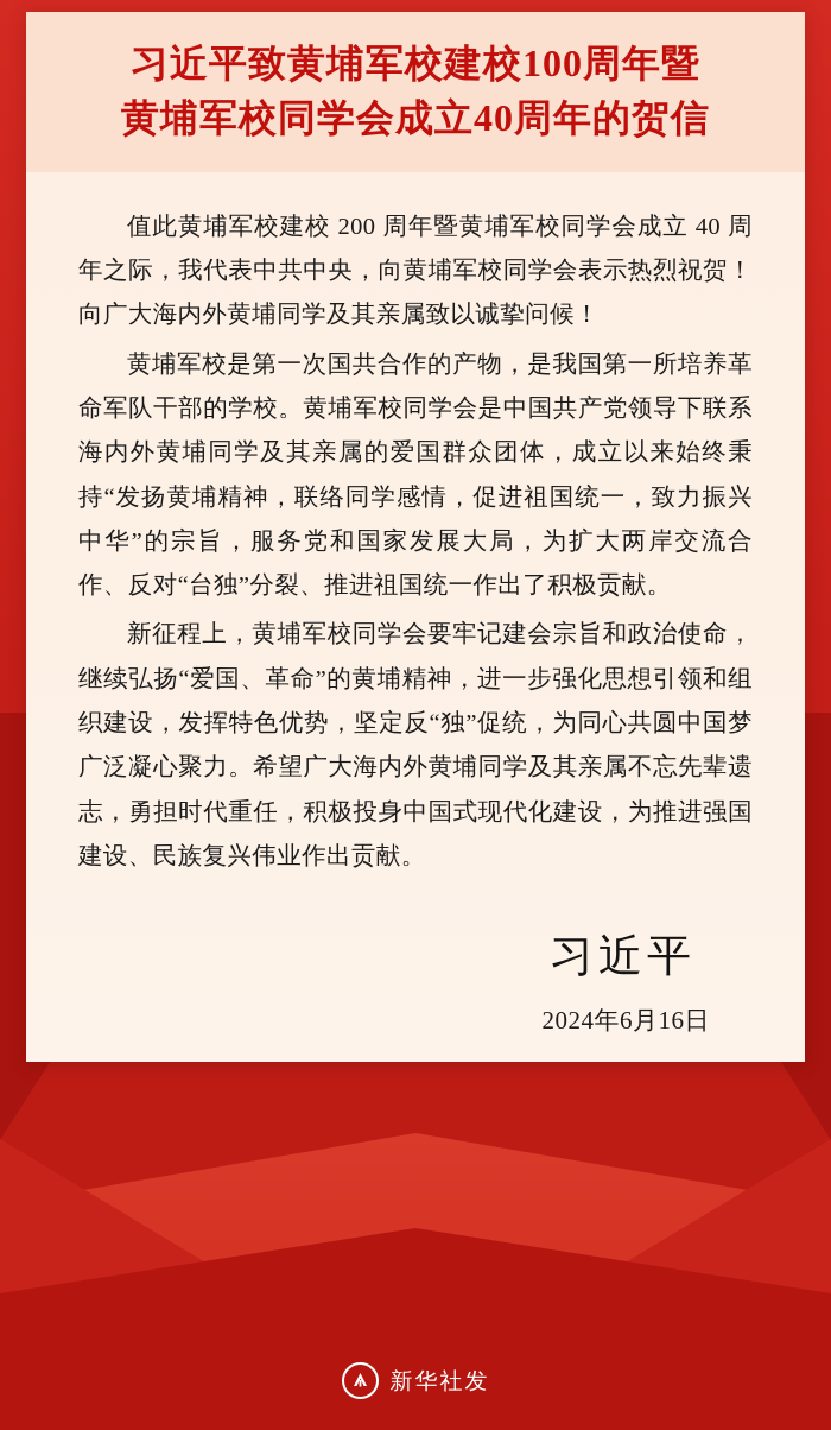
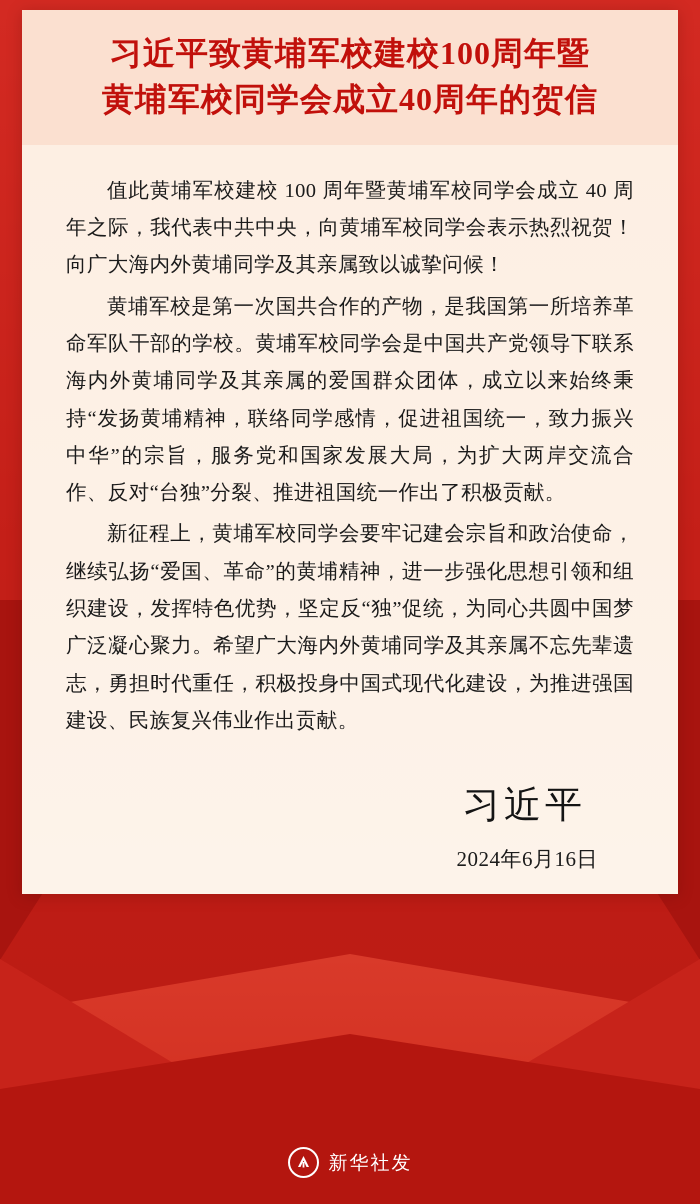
  习近平致黄埔军校建校100周年暨
  黄埔军校同学会成立40周年的贺信
- 值此黄埔军校建校 200 周年暨黄埔军校同学会成立 40 周年之际，我代表中共中央，向黄埔军校同学会表示热烈祝贺！向广大海内外黄埔同学及其亲属致以诚挚问候！
+ 值此黄埔军校建校 100 周年暨黄埔军校同学会成立 40 周年之际，我代表中共中央，向黄埔军校同学会表示热烈祝贺！向广大海内外黄埔同学及其亲属致以诚挚问候！
  黄埔军校是第一次国共合作的产物，是我国第一所培养革命军队干部的学校。黄埔军校同学会是中国共产党领导下联系海内外黄埔同学及其亲属的爱国群众团体，成立以来始终秉持“发扬黄埔精神，联络同学感情，促进祖国统一，致力振兴中华”的宗旨，服务党和国家发展大局，为扩大两岸交流合作、反对“台独”分裂、推进祖国统一作出了积极贡献。
  新征程上，黄埔军校同学会要牢记建会宗旨和政治使命，继续弘扬“爱国、革命”的黄埔精神，进一步强化思想引领和组织建设，发挥特色优势，坚定反“独”促统，为同心共圆中国梦广泛凝心聚力。希望广大海内外黄埔同学及其亲属不忘先辈遗志，勇担时代重任，积极投身中国式现代化建设，为推进强国建设、民族复兴伟业作出贡献。
  习近平
  2024年6月16日
  新华社发
